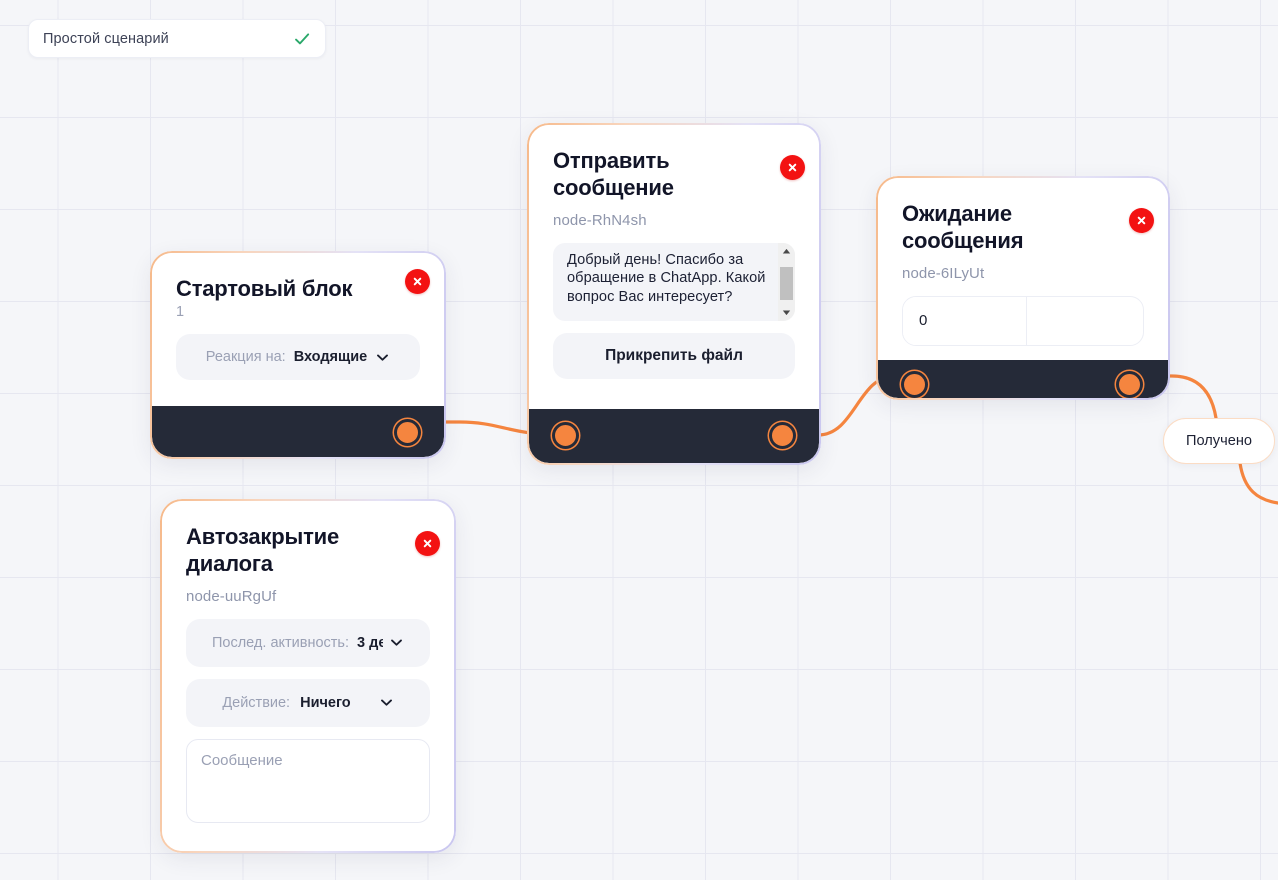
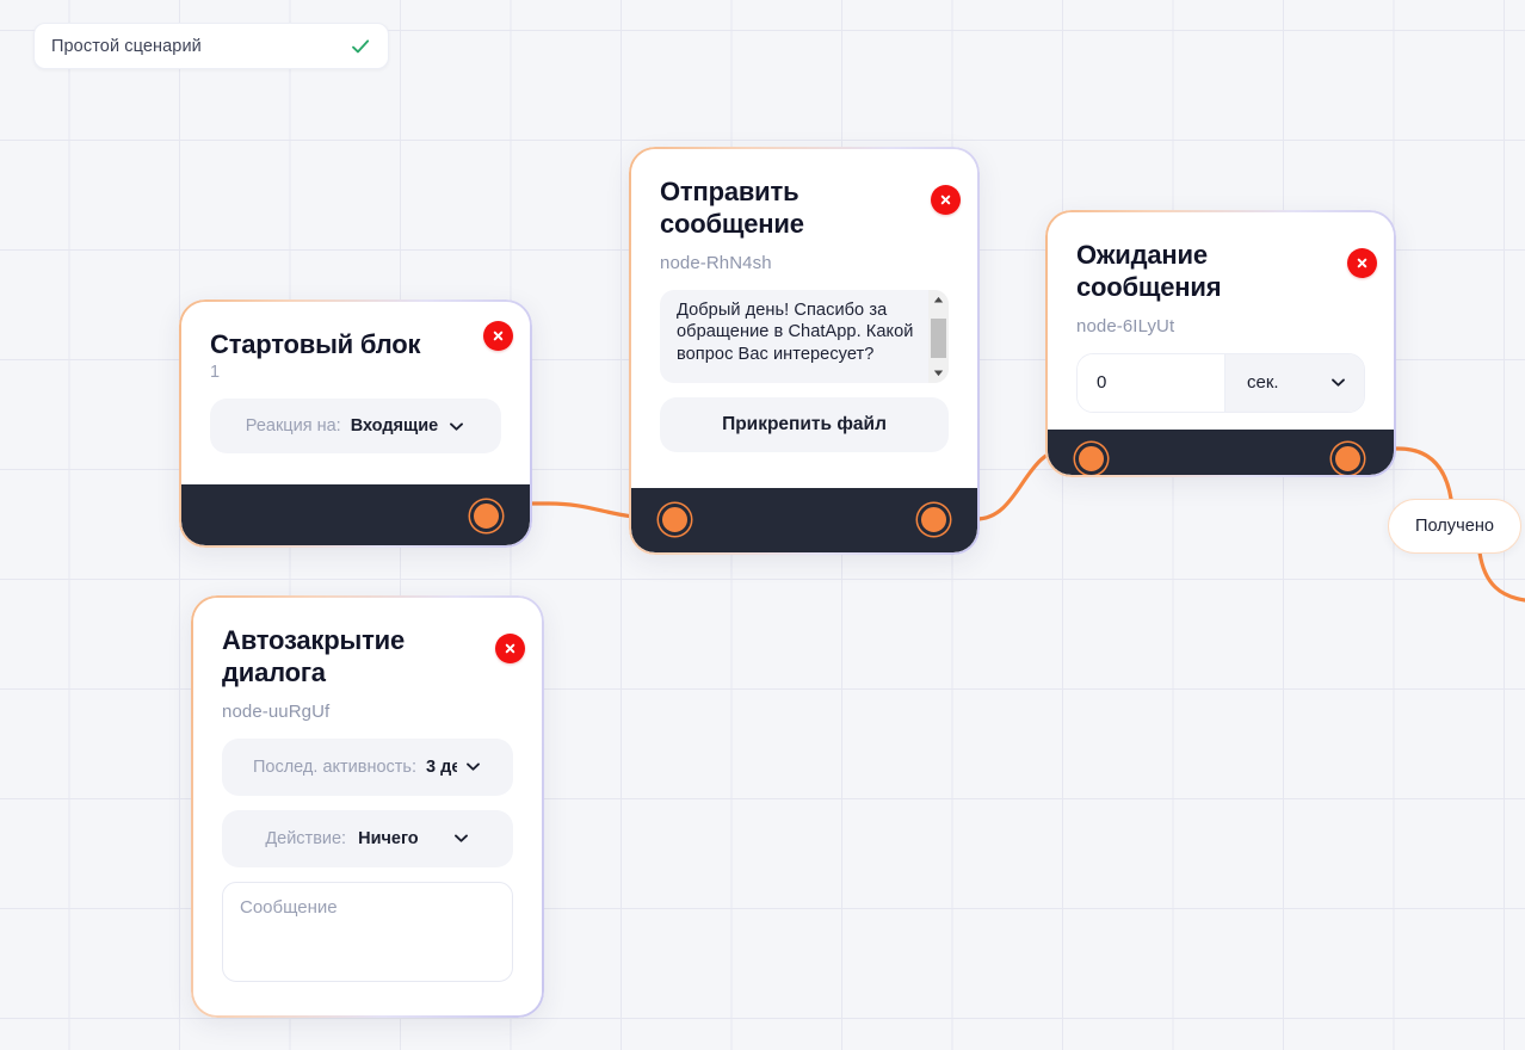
  Простой сценарий
  Стартовый блок
  1
  Реакция на:
  Входящие
  Отправить сообщение
  node-RhN4sh
  Добрый день! Спасибо за обращение в ChatApp. Какой вопрос Вас интересует?
  Прикрепить файл
  Ожидание сообщения
  node-6ILyUt
  0
+ сек.
  Автозакрытие диалога
  node-uuRgUf
  Послед. активность:
  3 де
  Действие:
  Ничего
  Сообщение
  Получено
